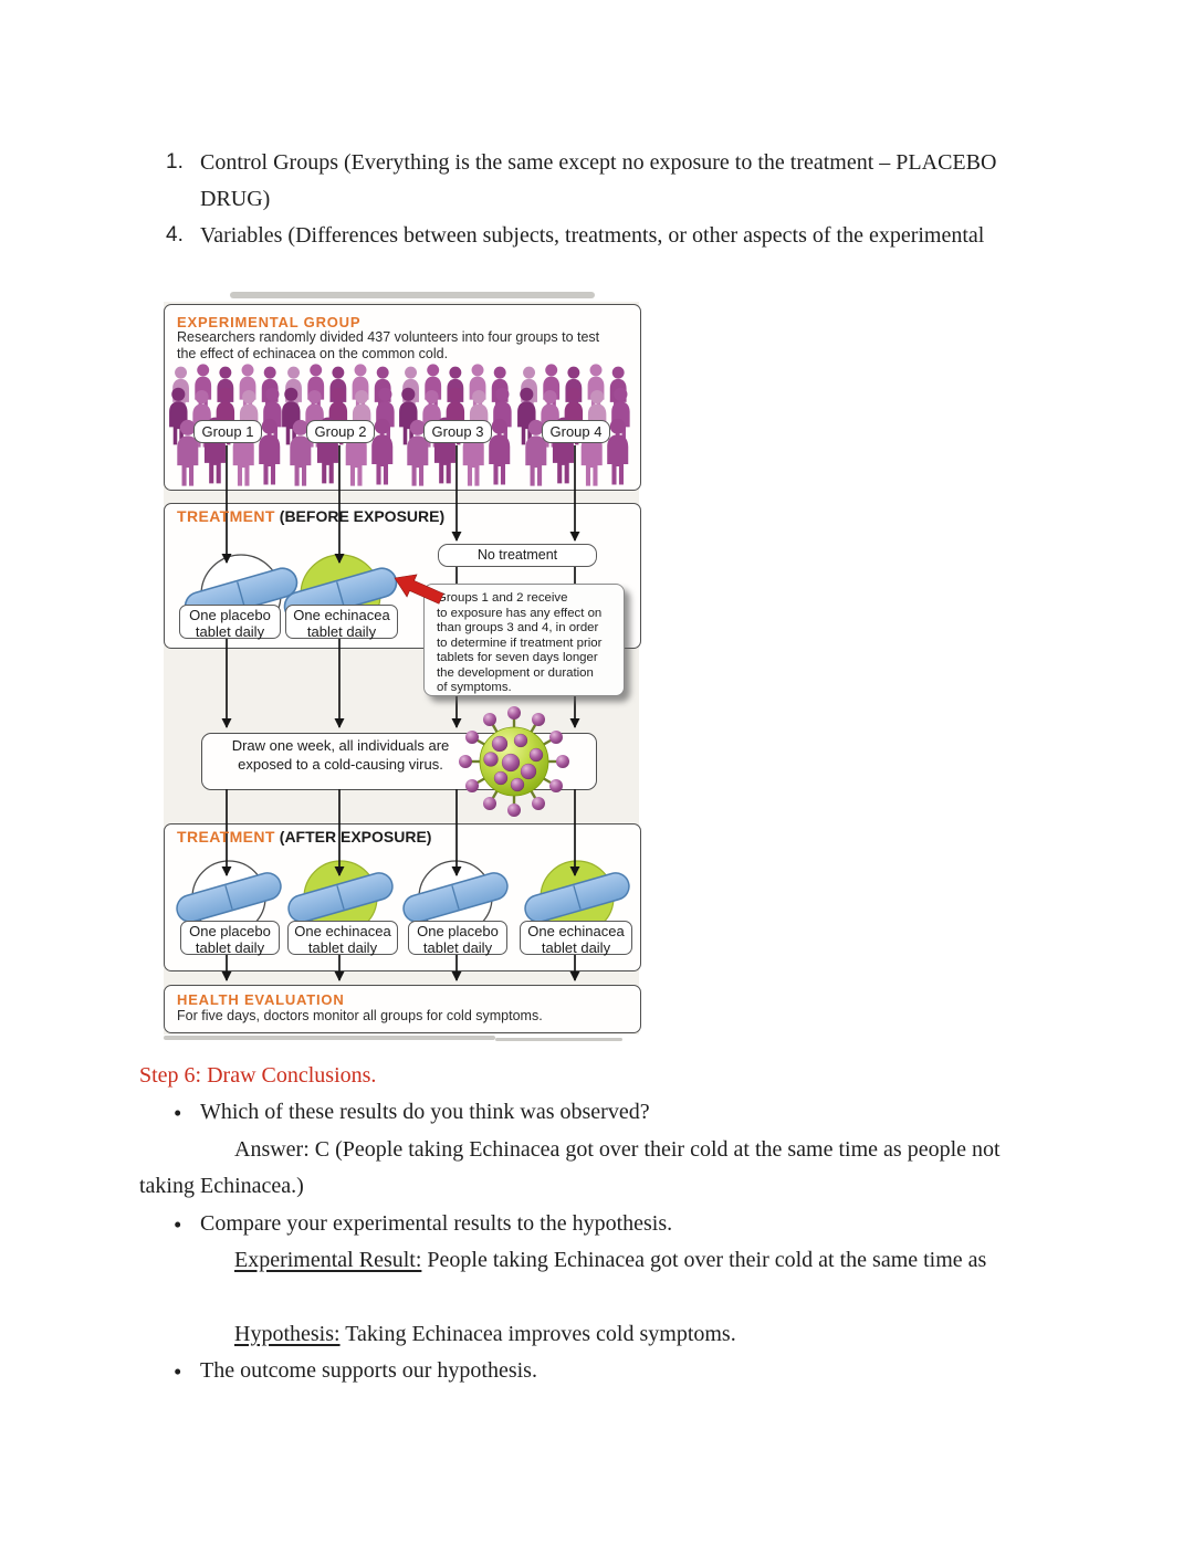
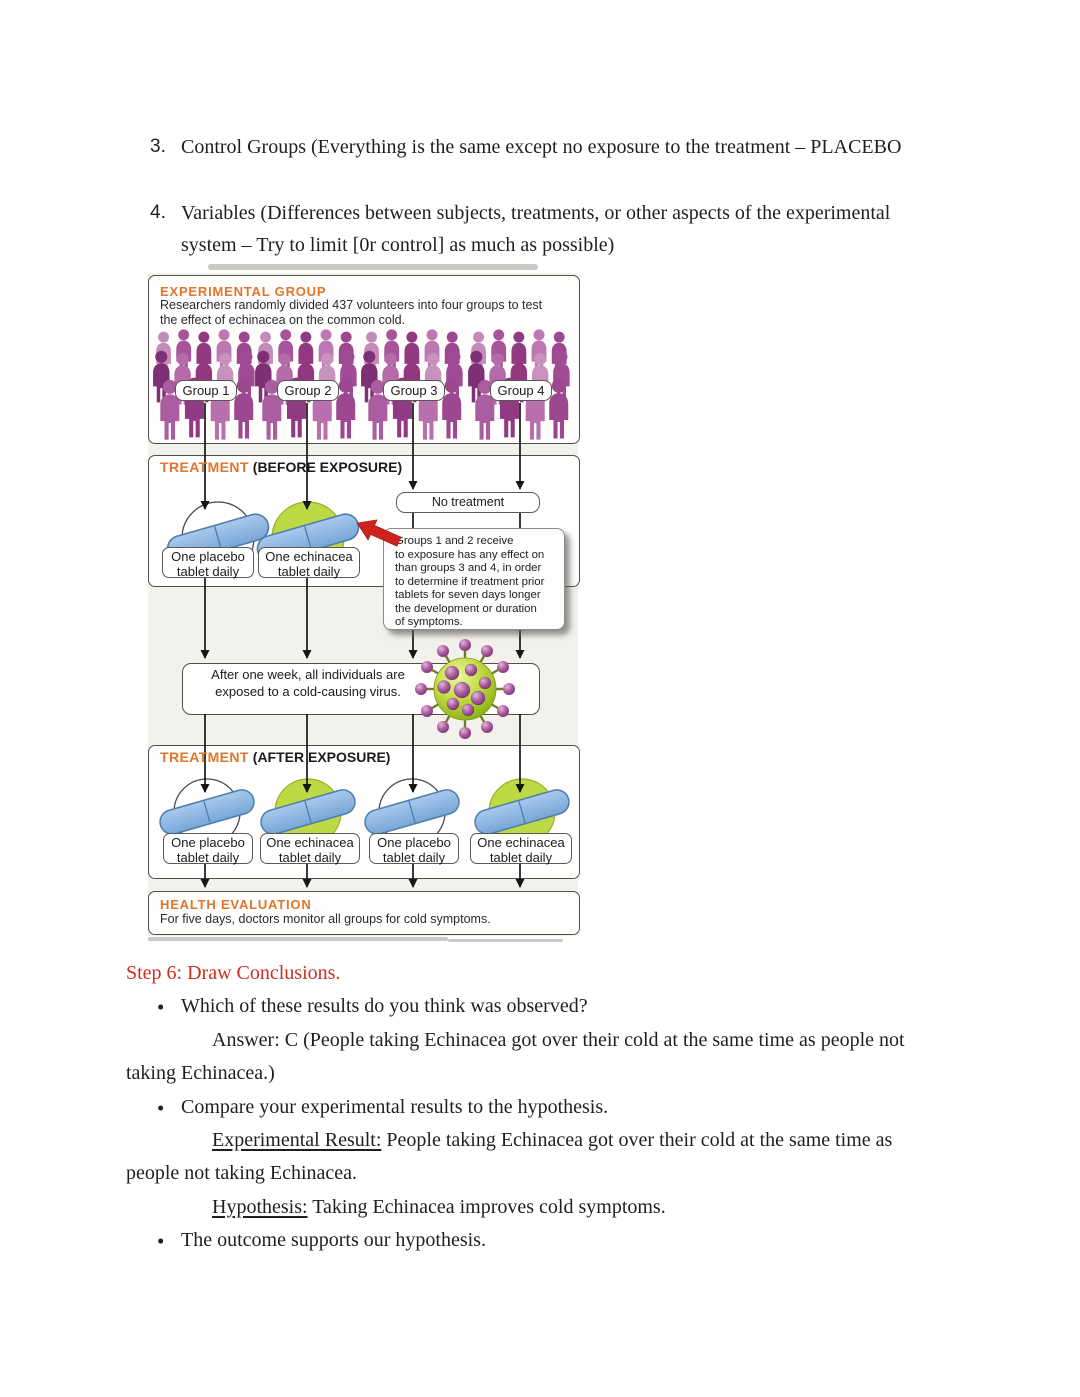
- 1.
+ 3.
  Control Groups (Everything is the same except no exposure to the treatment – PLACEBO
- DRUG)
  4.
  Variables (Differences between subjects, treatments, or other aspects of the experimental
+ system – Try to limit [0r control] as much as possible)
  EXPERIMENTAL GROUP
  Researchers randomly divided 437 volunteers into four groups to test
  the effect of echinacea on the common cold.
  Group 1
  Group 2
  Group 3
  Group 4
  TREATMENT (BEFORE EXPOSURE)
  One placebo
  tablet daily
  One echinacea
  tablet daily
  No treatment
  roups 1 and 2 receive
  to exposure has any effect on
  than groups 3 and 4, in order
  to determine if treatment prior
  tablets for seven days longer
  the development or duration
  of symptoms.
- Draw one week, all individuals are
+ After one week, all individuals are
  exposed to a cold-causing virus.
  TREATMENT (AFTER EXPOSURE)
  One placebo
  tablet daily
  One echinacea
  tablet daily
  One placebo
  tablet daily
  One echinacea
  tablet daily
  HEALTH EVALUATION
  For five days, doctors monitor all groups for cold symptoms.
  Step 6: Draw Conclusions.
  •
  Which of these results do you think was observed?
  Answer: C (People taking Echinacea got over their cold at the same time as people not
  taking Echinacea.)
  •
  Compare your experimental results to the hypothesis.
  Experimental Result: People taking Echinacea got over their cold at the same time as
+ people not taking Echinacea.
  Hypothesis: Taking Echinacea improves cold symptoms.
  •
  The outcome supports our hypothesis.
